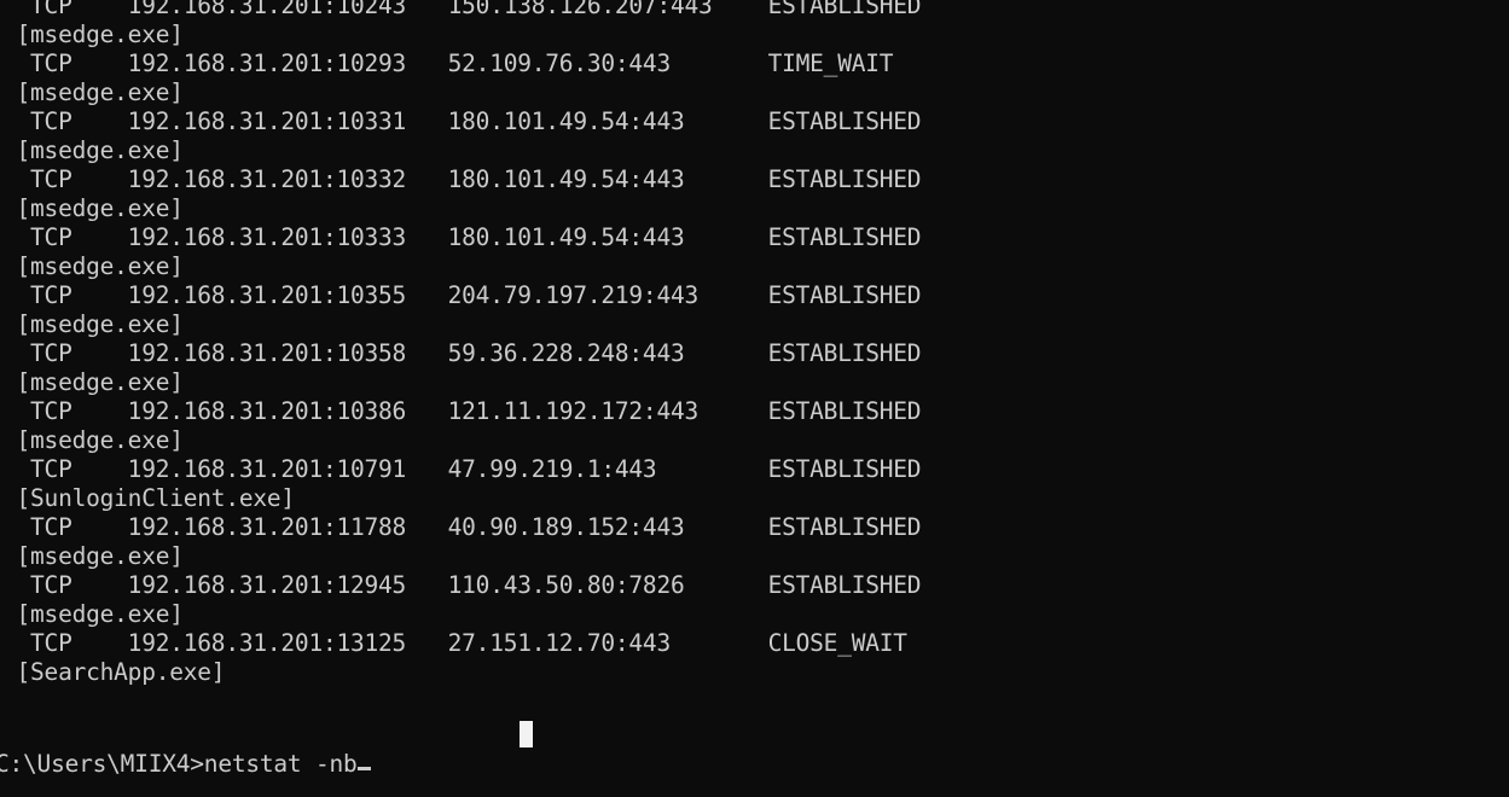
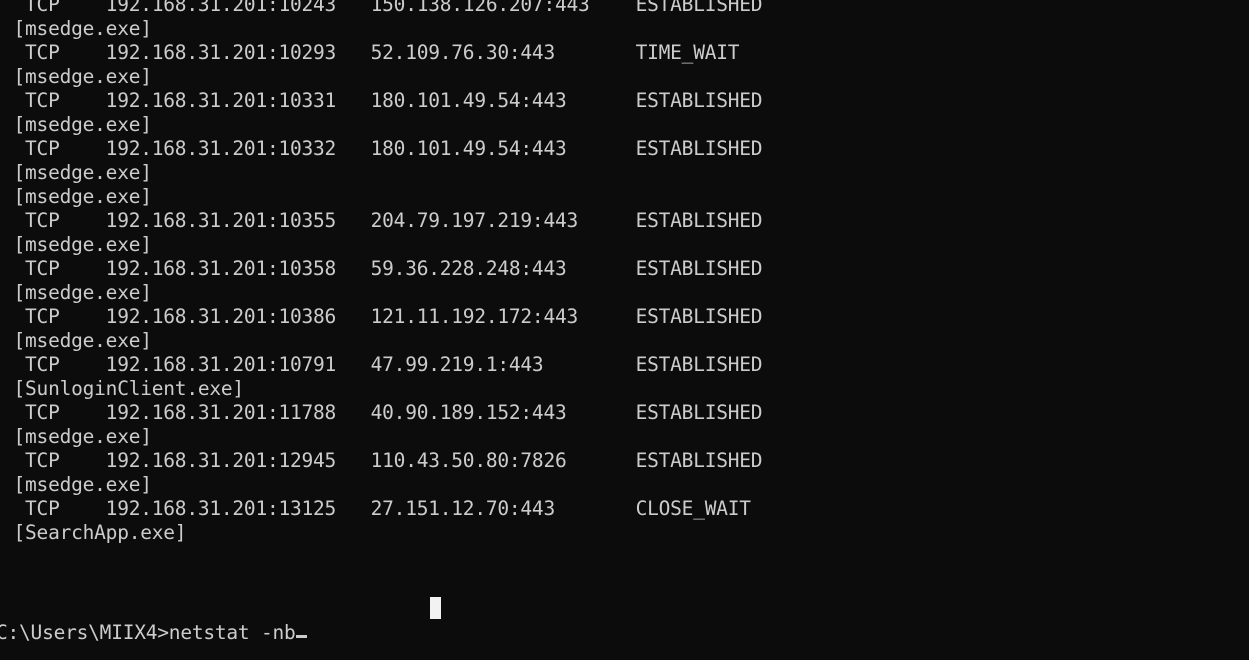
  TCP 192.168.31.201:10243 150.138.126.207:443 ESTABLISHED
  [msedge.exe]
  TCP 192.168.31.201:10293 52.109.76.30:443 TIME_WAIT
  [msedge.exe]
  TCP 192.168.31.201:10331 180.101.49.54:443 ESTABLISHED
  [msedge.exe]
  TCP 192.168.31.201:10332 180.101.49.54:443 ESTABLISHED
  [msedge.exe]
- TCP 192.168.31.201:10333 180.101.49.54:443 ESTABLISHED
  [msedge.exe]
  TCP 192.168.31.201:10355 204.79.197.219:443 ESTABLISHED
  [msedge.exe]
  TCP 192.168.31.201:10358 59.36.228.248:443 ESTABLISHED
  [msedge.exe]
  TCP 192.168.31.201:10386 121.11.192.172:443 ESTABLISHED
  [msedge.exe]
  TCP 192.168.31.201:10791 47.99.219.1:443 ESTABLISHED
  [SunloginClient.exe]
  TCP 192.168.31.201:11788 40.90.189.152:443 ESTABLISHED
  [msedge.exe]
  TCP 192.168.31.201:12945 110.43.50.80:7826 ESTABLISHED
  [msedge.exe]
  TCP 192.168.31.201:13125 27.151.12.70:443 CLOSE_WAIT
  [SearchApp.exe]
  C:\Users\MIIX4>netstat -nb
